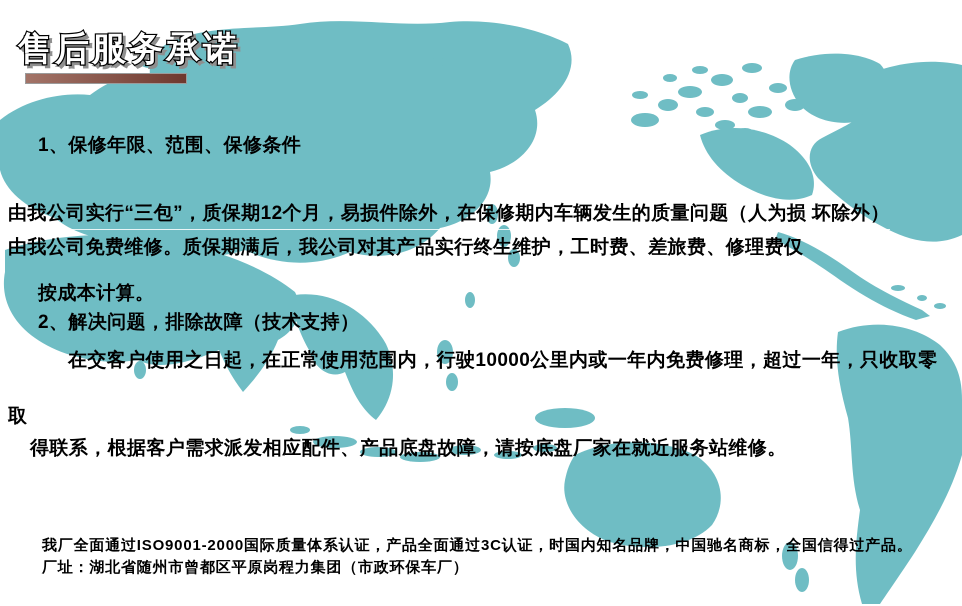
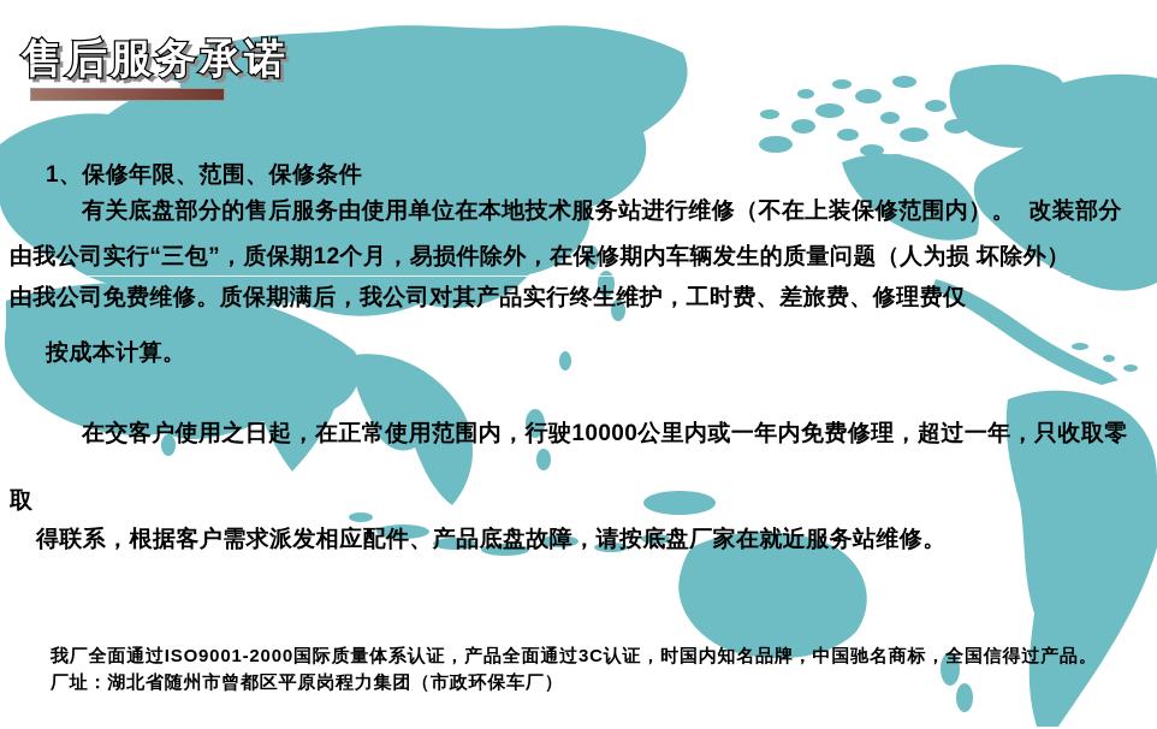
  售后服务承诺
  1、保修年限、范围、保修条件
+ 有关底盘部分的售后服务由使用单位在本地技术服务站进行维修（不在上装保修范围内）。 改装部分
  由我公司实行“三包”，质保期12个月，易损件除外，在保修期内车辆发生的质量问题（人为损 坏除外）
  由我公司免费维修。质保期满后，我公司对其产品实行终生维护，工时费、差旅费、修理费仅
  按成本计算。
- 2、解决问题，排除故障（技术支持）
  在交客户使用之日起，在正常使用范围内，行驶10000公里内或一年内免费修理，超过一年，只收取零
  取
  得联系，根据客户需求派发相应配件、产品底盘故障，请按底盘厂家在就近服务站维修。
  我厂全面通过ISO9001-2000国际质量体系认证，产品全面通过3C认证，时国内知名品牌，中国驰名商标，全国信得过产品。
  厂址：湖北省随州市曾都区平原岗程力集团（市政环保车厂）
